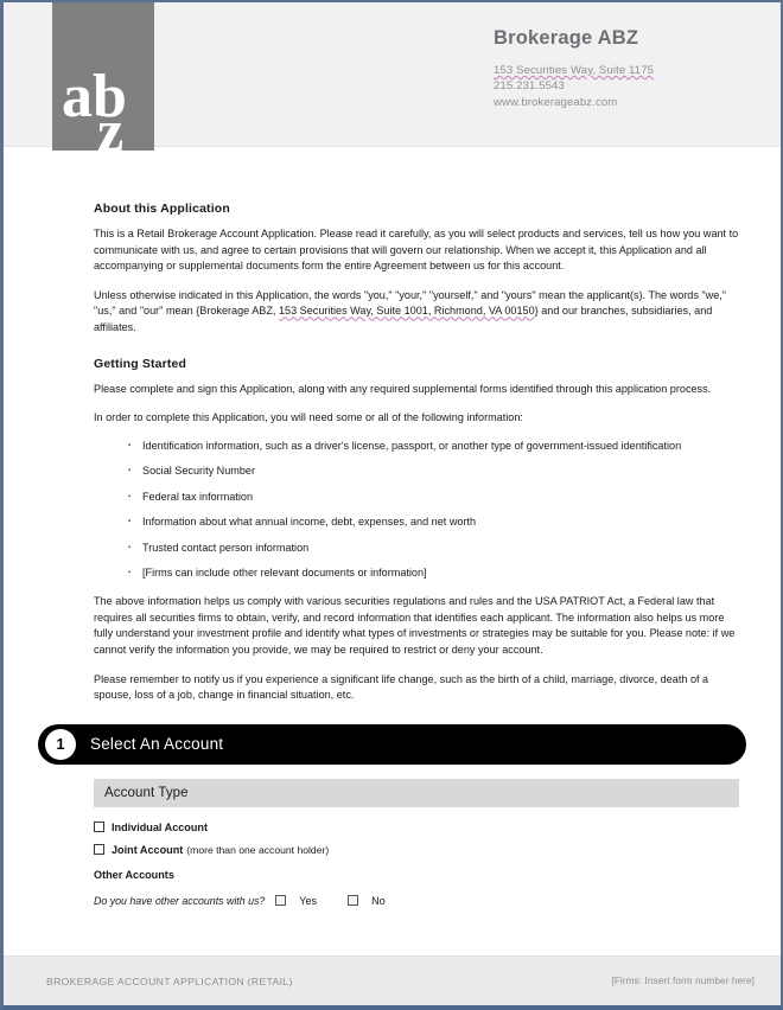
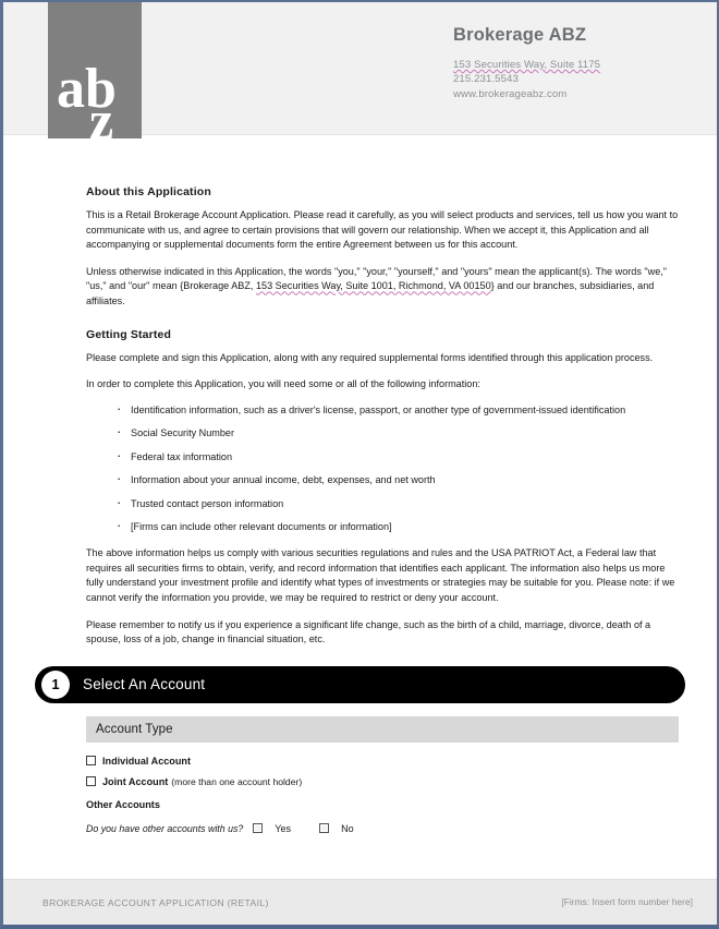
  ab
  z
  Brokerage ABZ
  153 Securities Way, Suite 1175
  215.231.5543
  www.brokerageabz.com
  About this Application
  This is a Retail Brokerage Account Application. Please read it carefully, as you will select products and services, tell us how you want to communicate with us, and agree to certain provisions that will govern our relationship. When we accept it, this Application and all accompanying or supplemental documents form the entire Agreement between us for this account.
  Unless otherwise indicated in this Application, the words "you," "your," "yourself," and "yours" mean the applicant(s). The words "we," "us," and "our" mean {Brokerage ABZ, 153 Securities Way, Suite 1001, Richmond, VA 00150} and our branches, subsidiaries, and affiliates.
  Getting Started
  Please complete and sign this Application, along with any required supplemental forms identified through this application process.
  In order to complete this Application, you will need some or all of the following information:
  Identification information, such as a driver's license, passport, or another type of government-issued identification
  Social Security Number
  Federal tax information
- Information about what annual income, debt, expenses, and net worth
+ Information about your annual income, debt, expenses, and net worth
  Trusted contact person information
  [Firms can include other relevant documents or information]
  The above information helps us comply with various securities regulations and rules and the USA PATRIOT Act, a Federal law that requires all securities firms to obtain, verify, and record information that identifies each applicant. The information also helps us more fully understand your investment profile and identify what types of investments or strategies may be suitable for you. Please note: if we cannot verify the information you provide, we may be required to restrict or deny your account.
  Please remember to notify us if you experience a significant life change, such as the birth of a child, marriage, divorce, death of a spouse, loss of a job, change in financial situation, etc.
  1
  Select An Account
  Account Type
  Individual Account
  Joint Account
  (more than one account holder)
  Other Accounts
  Do you have other accounts with us?
  Yes
  No
  BROKERAGE ACCOUNT APPLICATION (RETAIL)
  [Firms: Insert form number here]
